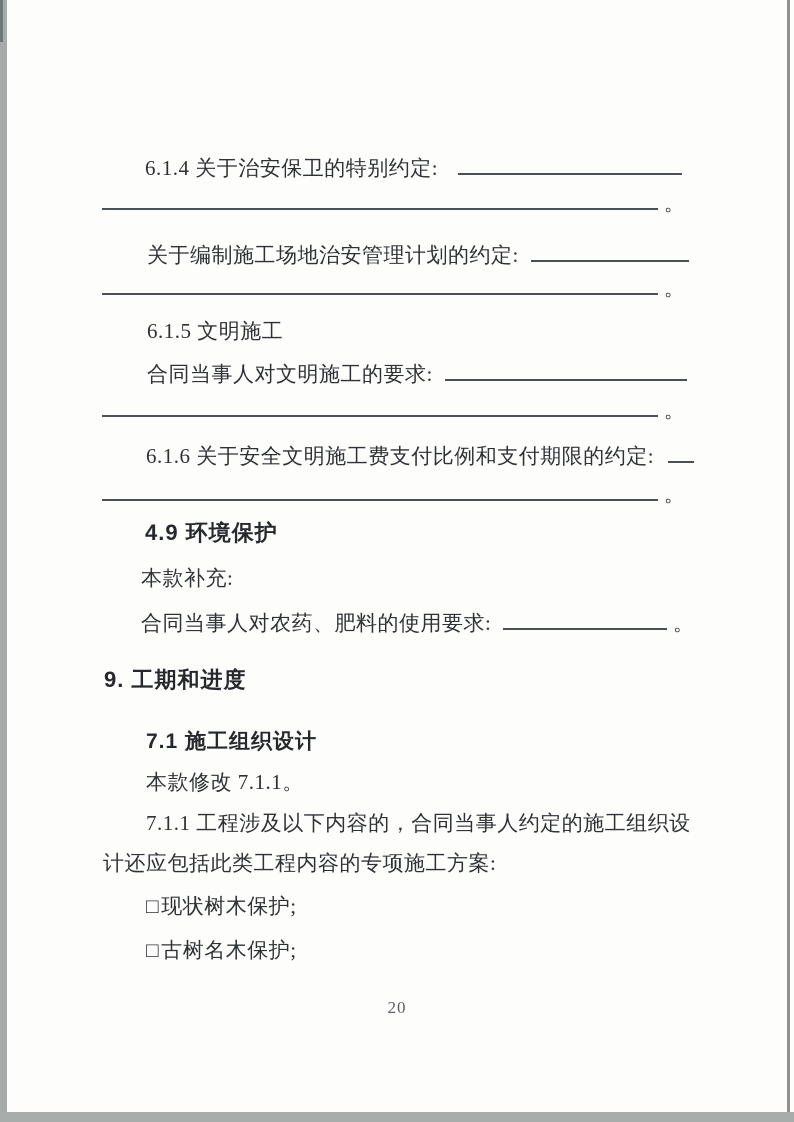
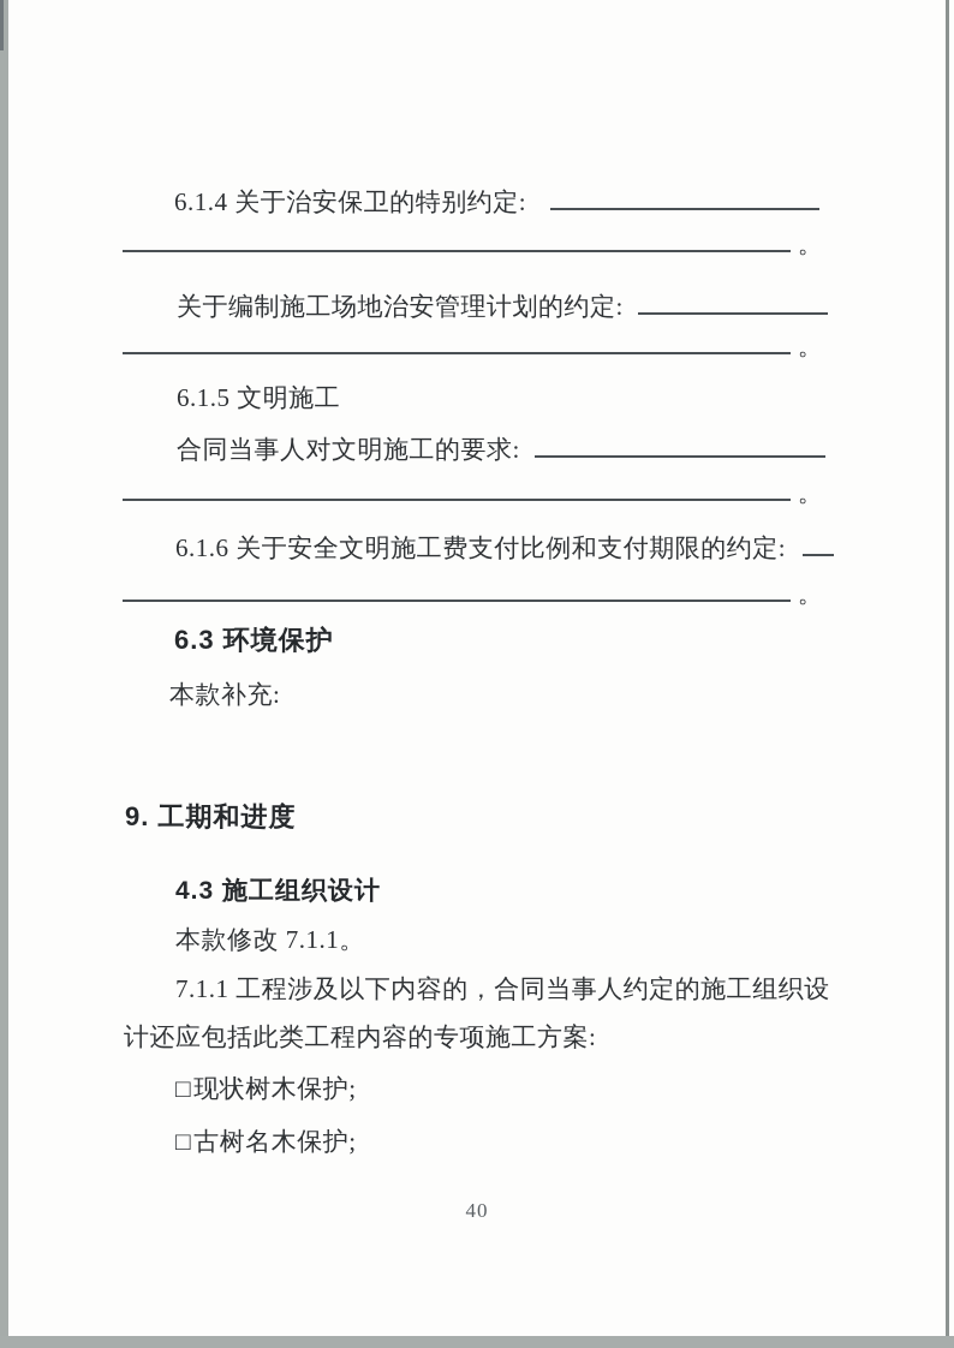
  6.1.4 关于治安保卫的特别约定:
  。
  关于编制施工场地治安管理计划的约定:
  。
  6.1.5 文明施工
  合同当事人对文明施工的要求:
  。
  6.1.6 关于安全文明施工费支付比例和支付期限的约定:
  。
- 4.9 环境保护
+ 6.3 环境保护
  本款补充:
- 合同当事人对农药、肥料的使用要求: 。
  9. 工期和进度
- 7.1 施工组织设计
+ 4.3 施工组织设计
  本款修改 7.1.1。
  7.1.1 工程涉及以下内容的，合同当事人约定的施工组织设
  计还应包括此类工程内容的专项施工方案:
  □现状树木保护;
  □古树名木保护;
- 20
+ 40
